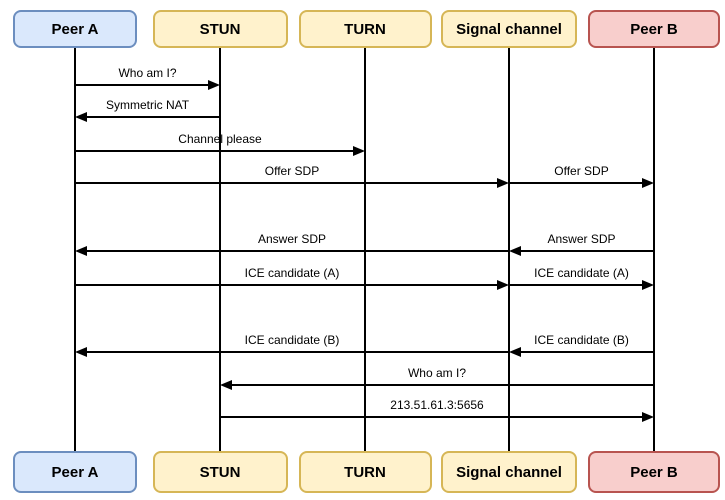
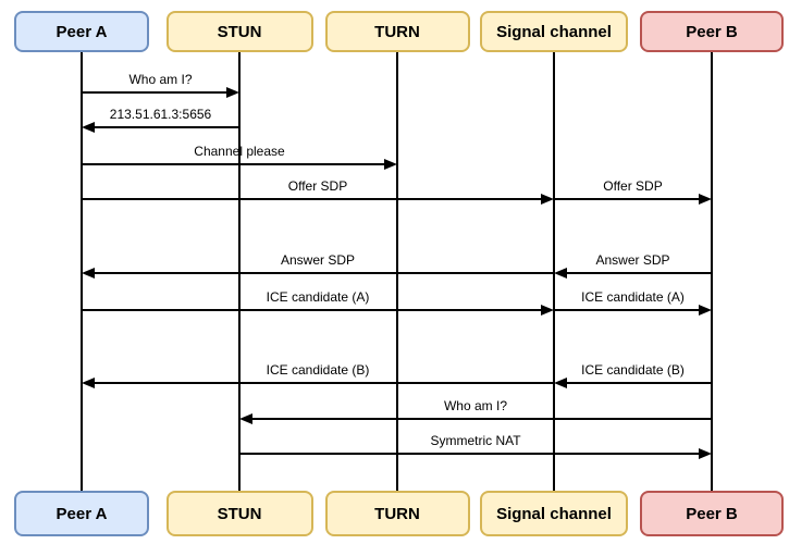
  Peer A
  Peer A
  STUN
  STUN
  TURN
  TURN
  Signal channel
  Signal channel
  Peer B
  Peer B
  Who am I?
- Symmetric NAT
+ 213.51.61.3:5656
  Channel please
  Offer SDP
  Offer SDP
  Answer SDP
  Answer SDP
  ICE candidate (A)
  ICE candidate (A)
  ICE candidate (B)
  ICE candidate (B)
  Who am I?
- 213.51.61.3:5656
+ Symmetric NAT
